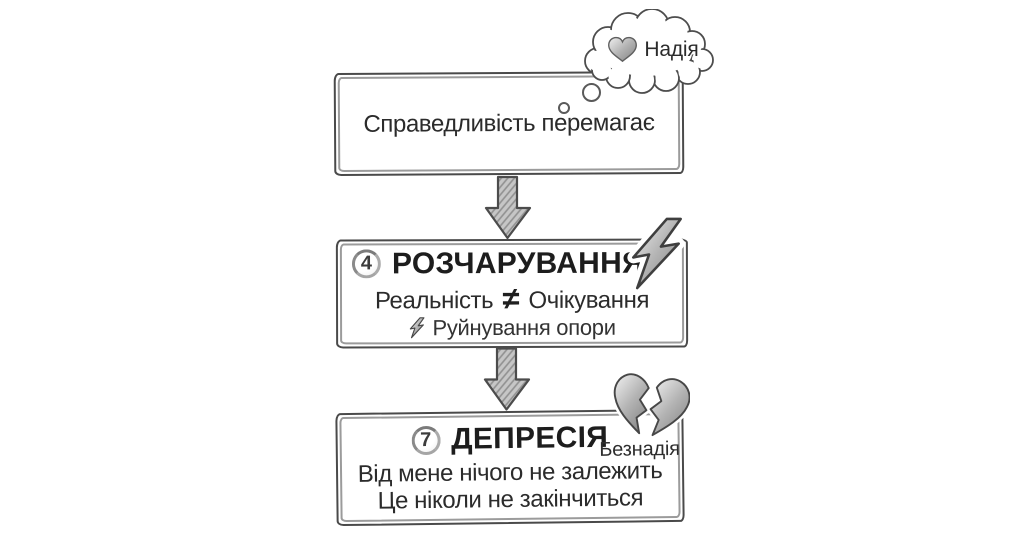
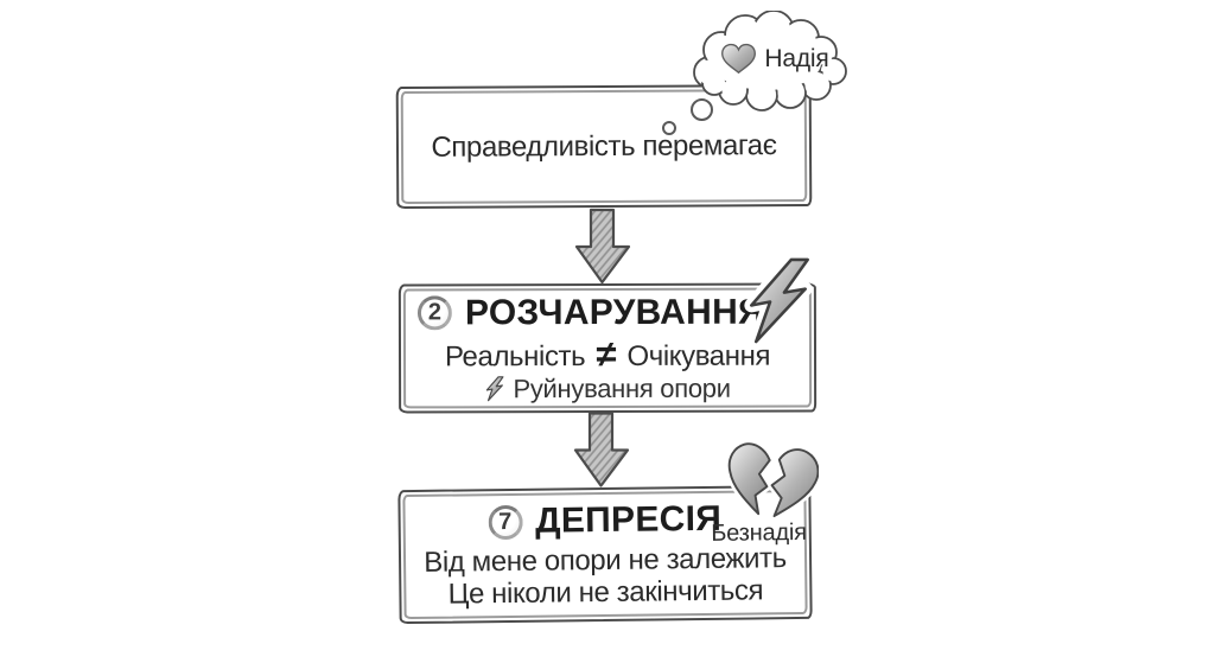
  Справедливість перемагає
- 4
+ 2
  РОЗЧАРУВАНН
  Реальність ≠ Очікування
  Руйнування опори
  7
  ДЕПРЕСІЯ
- Від мене нічого не залежить
+ Від мене опори не залежить
  Це ніколи не закінчиться
  Безнадія
  Надія
